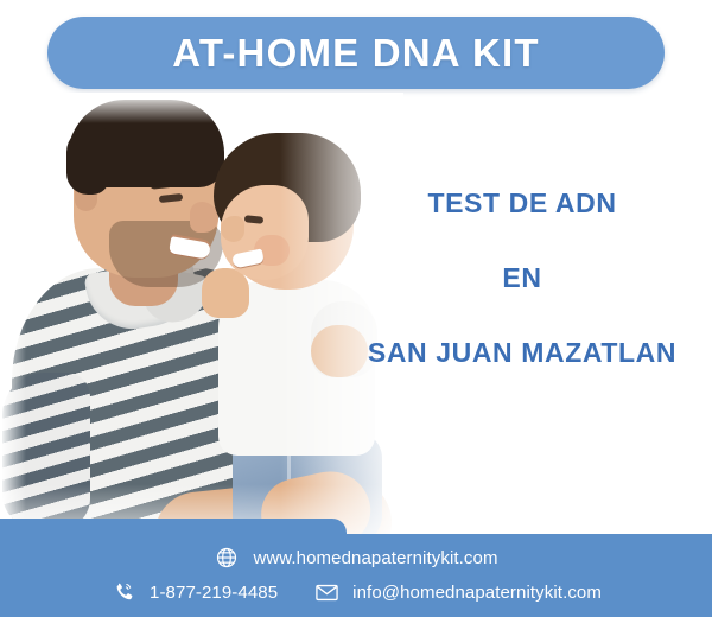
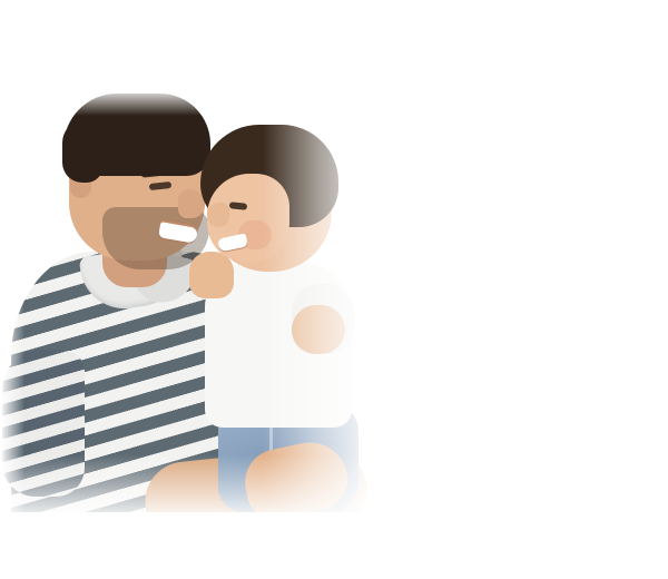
- AT-HOME DNA KIT
- TEST DE ADN
- EN
- SAN JUAN MAZATLAN
- www.homednapaternitykit.com
- 1-877-219-4485
- info@homednapaternitykit.com
